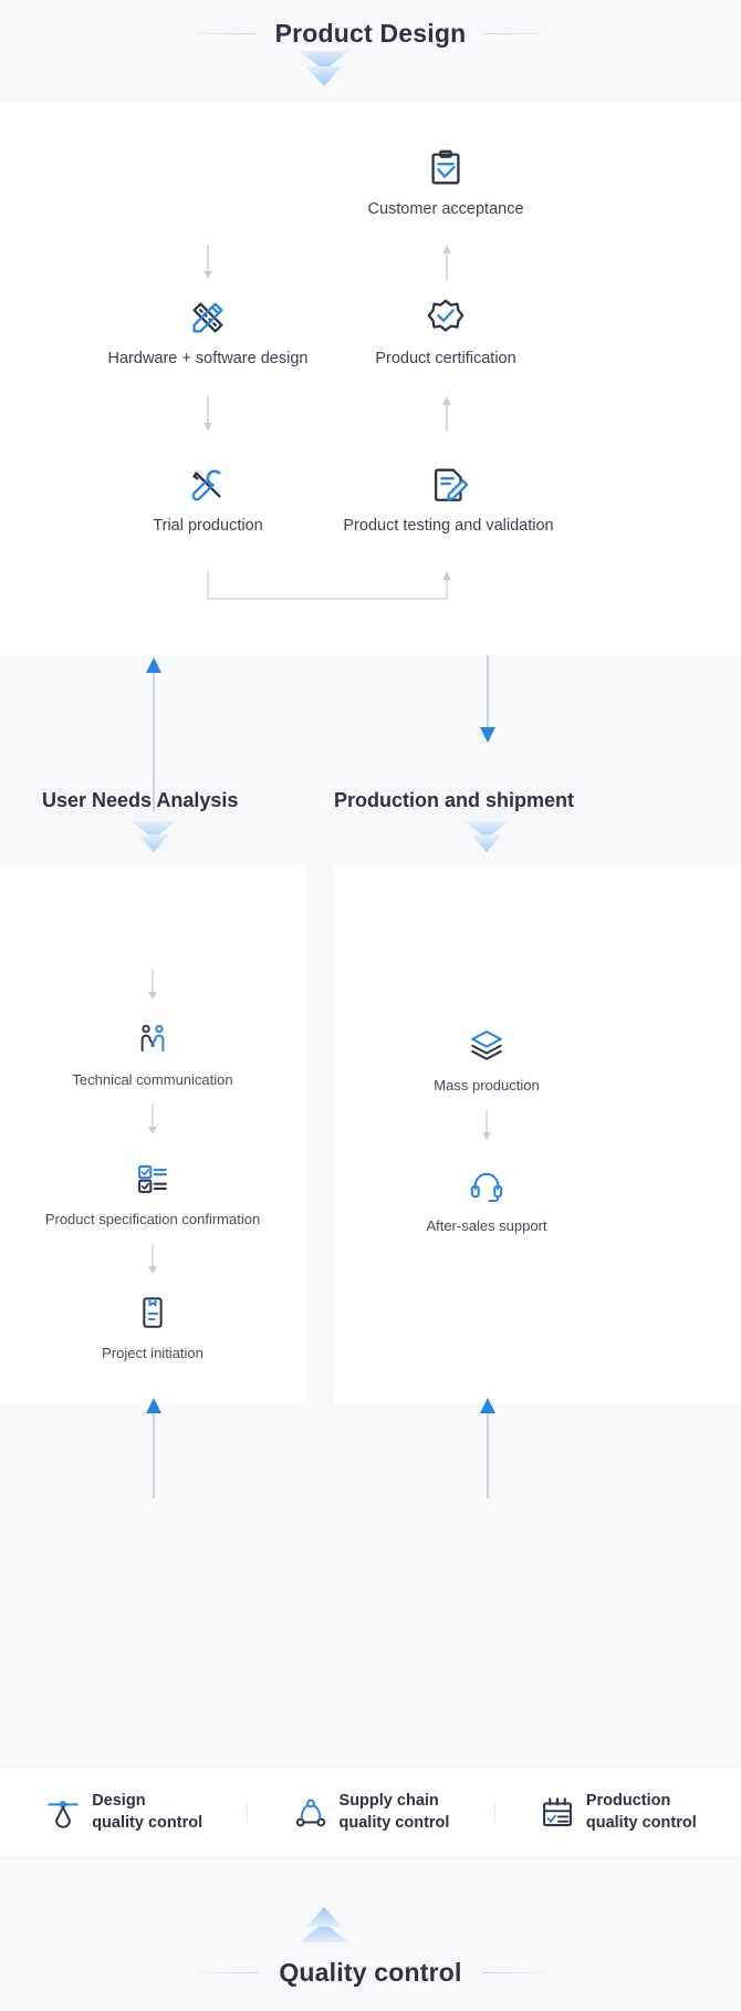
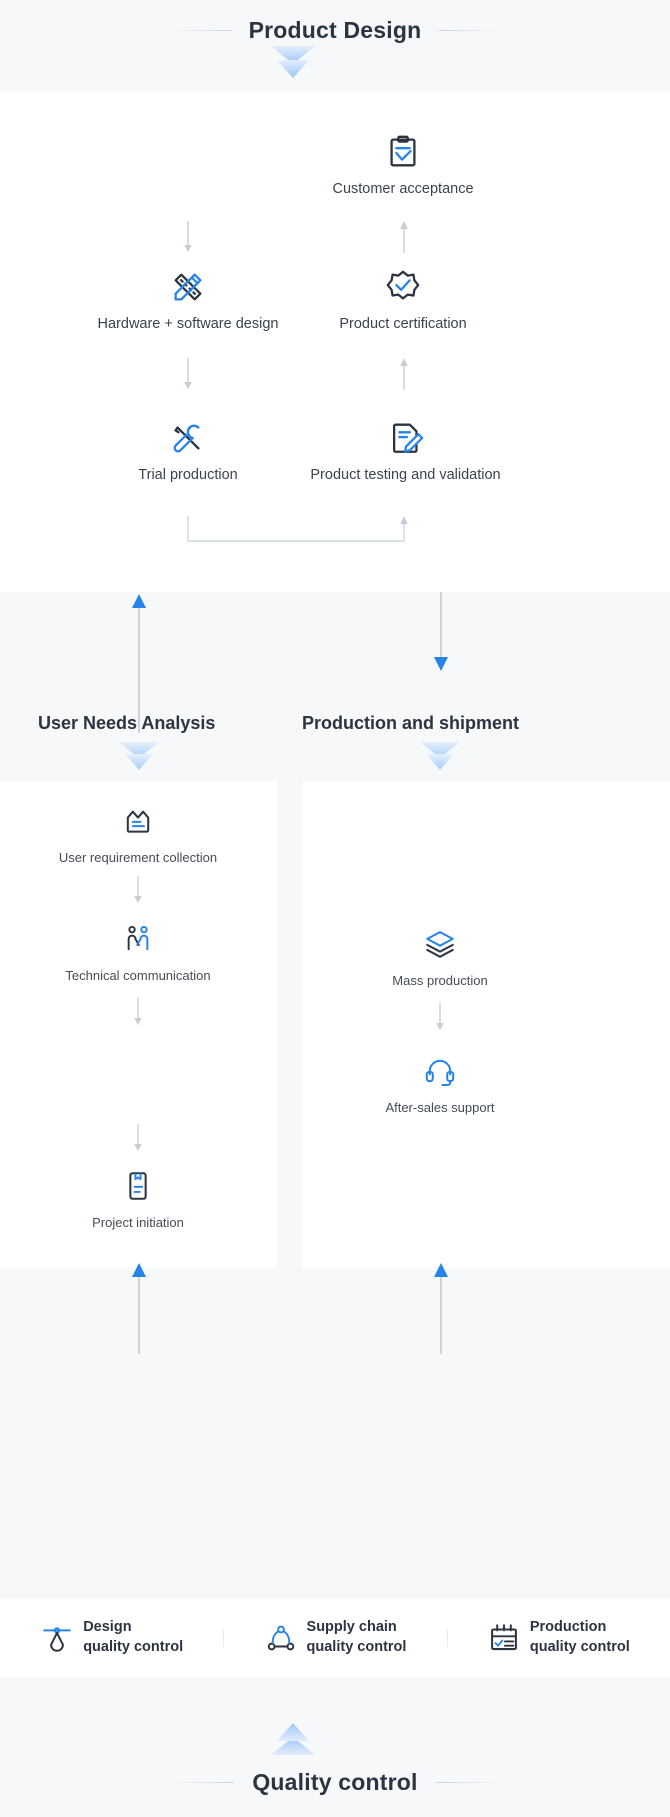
  Product Design
  Customer acceptance
  Hardware + software design
  Product certification
  Trial production
  Product testing and validation
  User Needs Analysis
  Production and shipment
+ User requirement collection
  Technical communication
- Product specification confirmation
  Project initiation
  Mass production
  After-sales support
  Design
  quality control
  Supply chain
  quality control
  Production
  quality control
  Quality control
